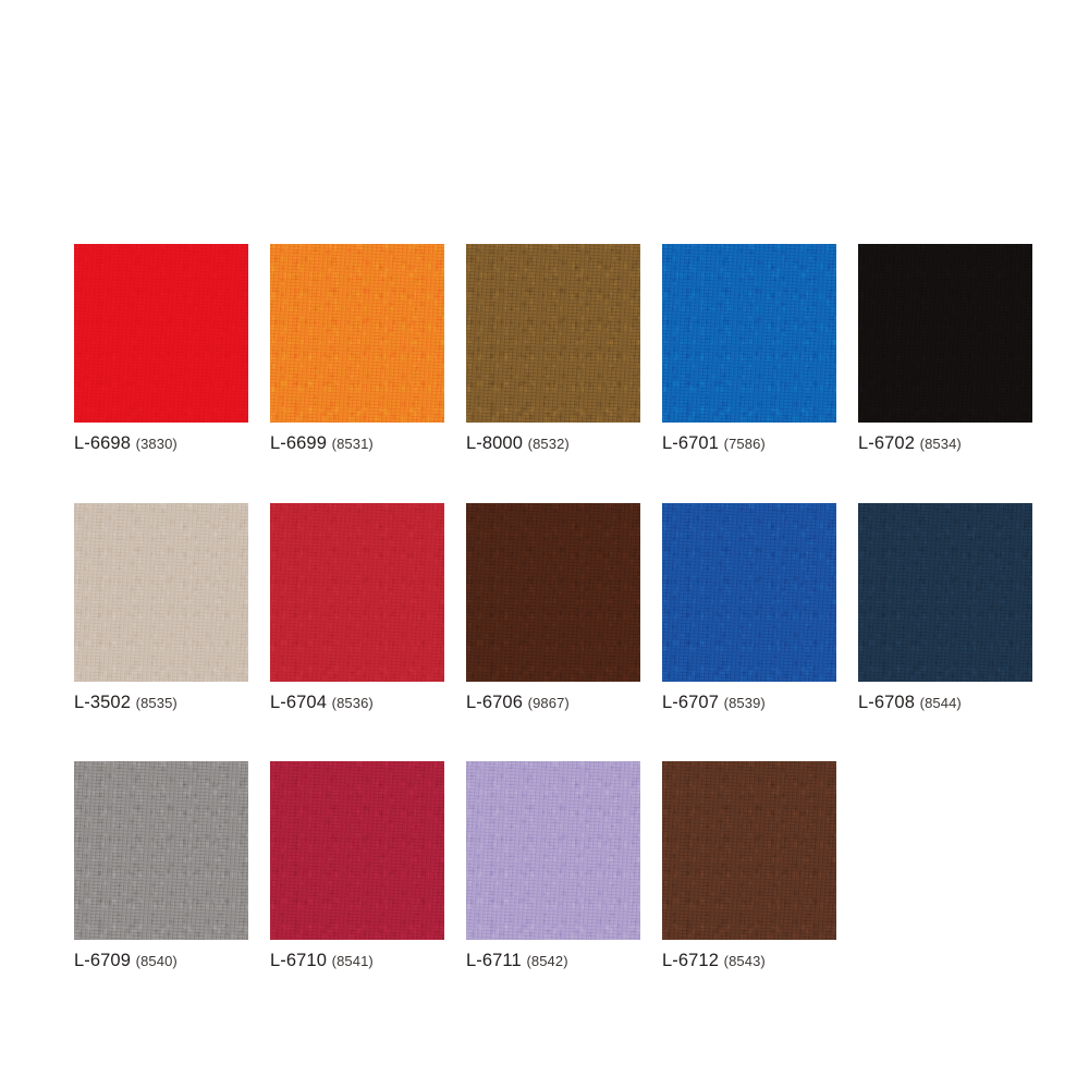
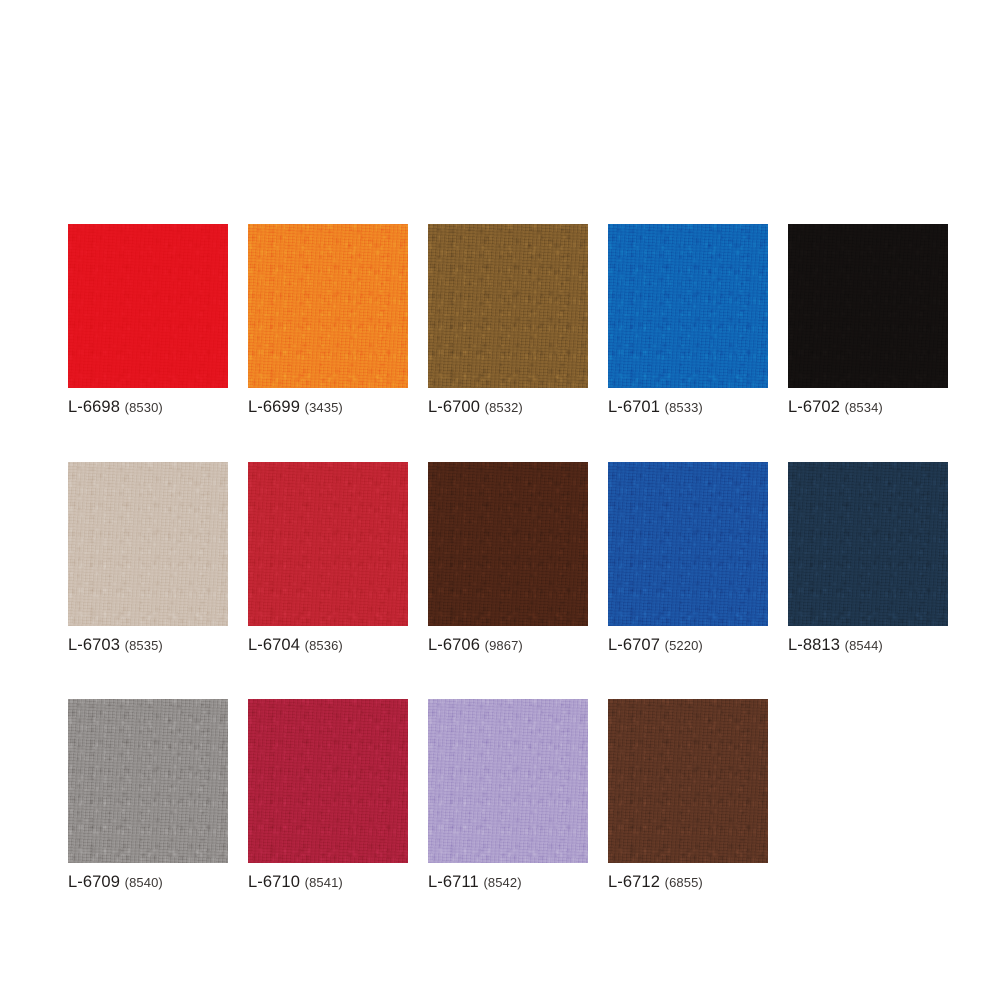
- L-6698 (3830)
+ L-6698 (8530)
- L-6699 (8531)
+ L-6699 (3435)
- L-8000 (8532)
+ L-6700 (8532)
- L-6701 (7586)
+ L-6701 (8533)
  L-6702 (8534)
- L-3502 (8535)
+ L-6703 (8535)
  L-6704 (8536)
  L-6706 (9867)
- L-6707 (8539)
+ L-6707 (5220)
- L-6708 (8544)
+ L-8813 (8544)
  L-6709 (8540)
  L-6710 (8541)
  L-6711 (8542)
- L-6712 (8543)
+ L-6712 (6855)
